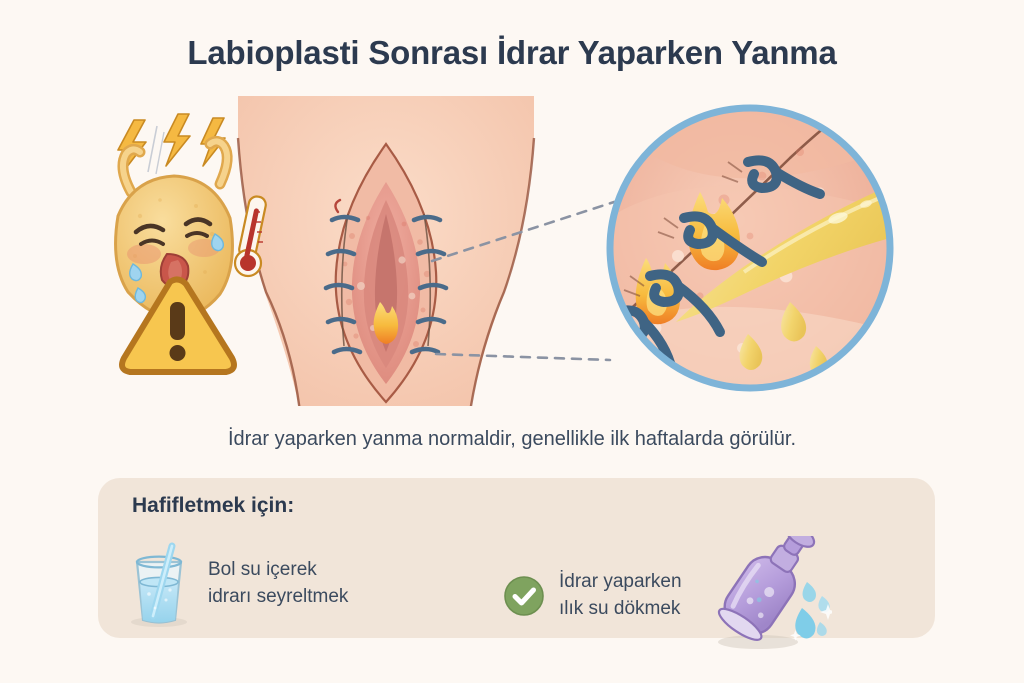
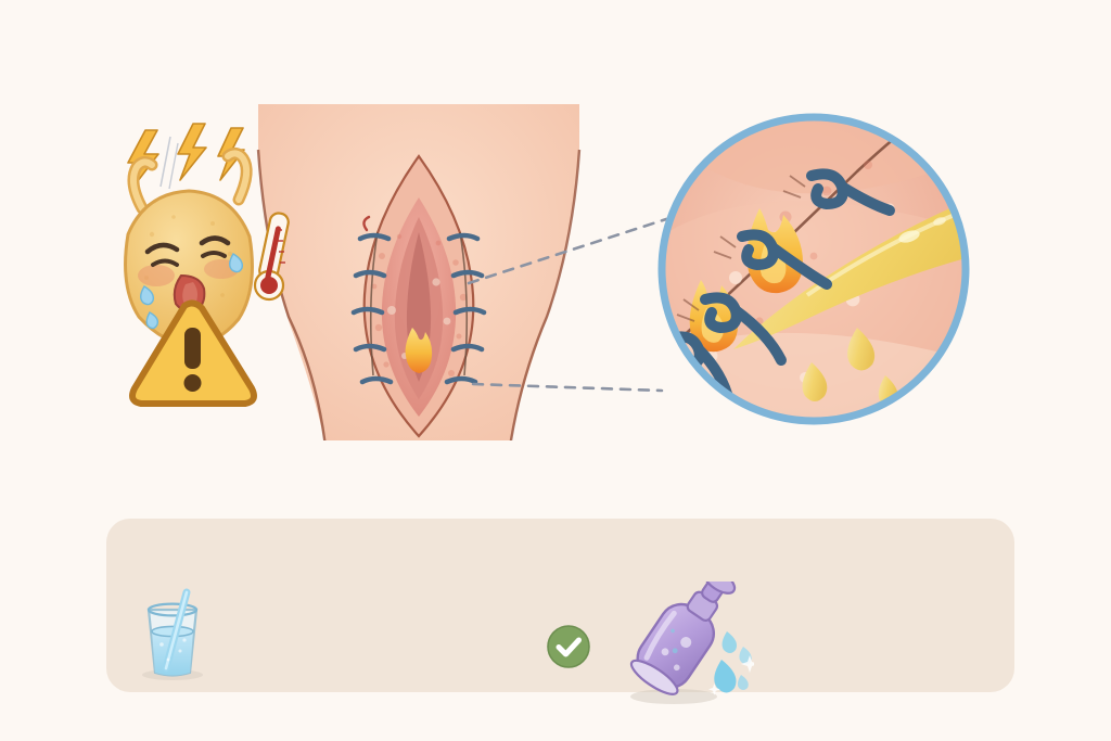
- Labioplasti Sonrası İdrar Yaparken Yanma
- İdrar yaparken yanma normaldir, genellikle ilk haftalarda görülür.
- Hafifletmek için:
- Bol su içerek
- idrarı seyreltmek
- İdrar yaparken
- ılık su dökmek
